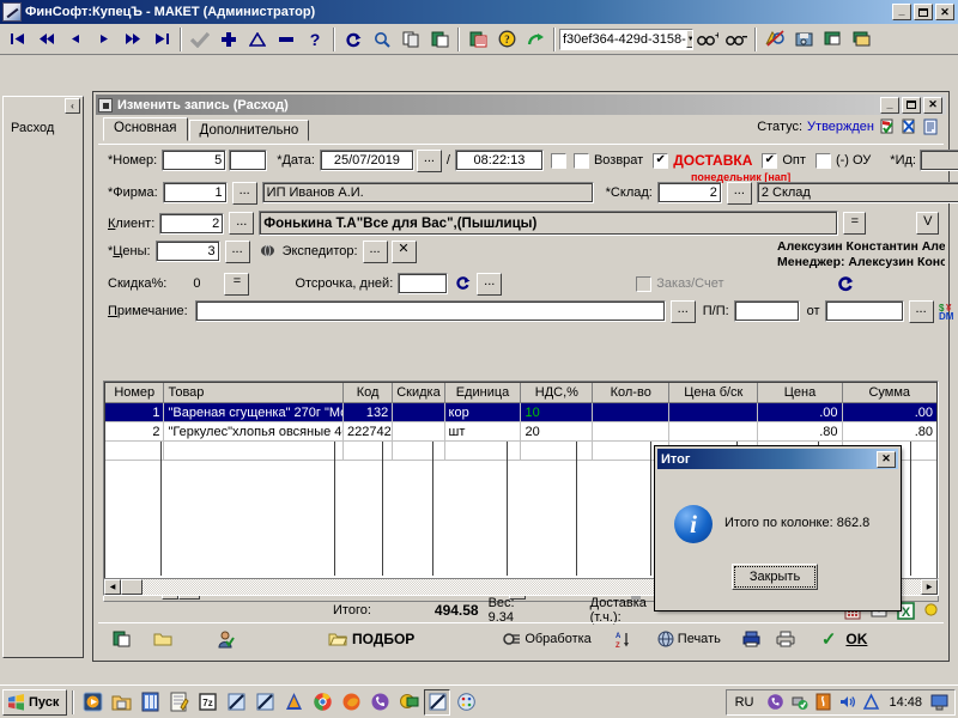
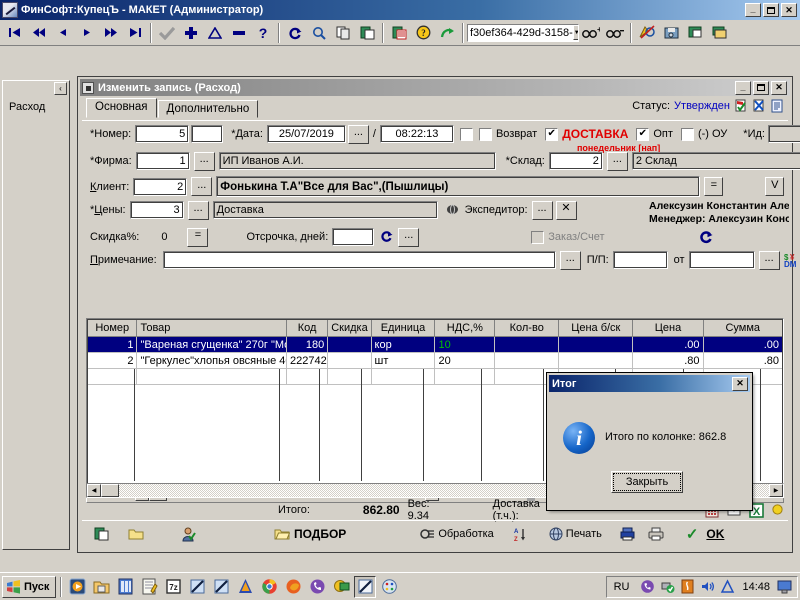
  ФинСофт:КупецЪ - МАКЕТ (Администратор)
  _
  ✕
  ?
  ?
  f30ef364-429d-3158-
  +
  ‹
  Расход
  Изменить запись (Расход)
  _
  ✕
  Основная
  Дополнительно
  Статус:
  Утвержден
  *Номер:
  5
  *Дата:
  25/07/2019
  ...
  /
  08:22:13
  Возврат
  ✔
  ДОСТАВКА
  ✔
  Опт
  (-) ОУ
  *Ид:
  понедельник [нап]
  *Фирма:
  1
  ...
  ИП Иванов А.И.
  *Склад:
  2
  ...
  2 Склад
  Клиент:
  2
  ...
  Фонькина Т.А"Все для Вас",(Пышлицы)
  =
  V
  *Цены:
  3
  ...
+ Доставка
  Экспедитор:
  ...
  ✕
  Скидка%:
  0
  =
  Отсрочка, дней:
  ...
  Заказ/Счет
  Примечание:
  ...
  П/П:
  от
  ...
  $
  ¥
  DM
  Номер	Товар	Код	Скидка	Единица	НДС,%	Кол-во	Цена б/ск	Цена	Сумма
- 1	"Вареная сгущенка" 270г "М	132		кор	10			.00	.00
+ 1	"Вареная сгущенка" 270г "М	180		кор	10			.00	.00
  2	"Геркулес"хлопья овсяные 4	222742		шт	20			.80	.80
  Итого:
- 494.58
+ 862.80
  Вес: 9.34
  Доставка (т.ч.):
  X
  ПОДБОР
  Обработка
  Печать
  ✓
  OK
  Итог
  ✕
  i
  Итого по колонке: 862.8
  Закрыть
  Пуск
  7z
  RU
  14:48
